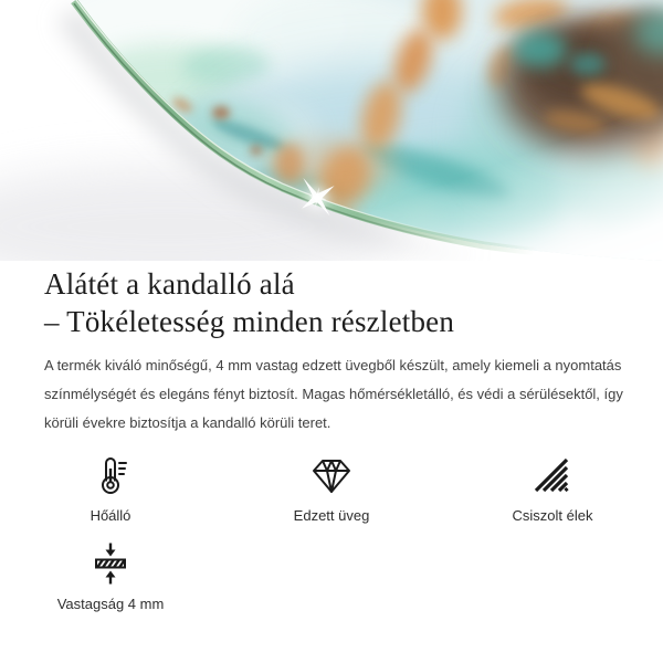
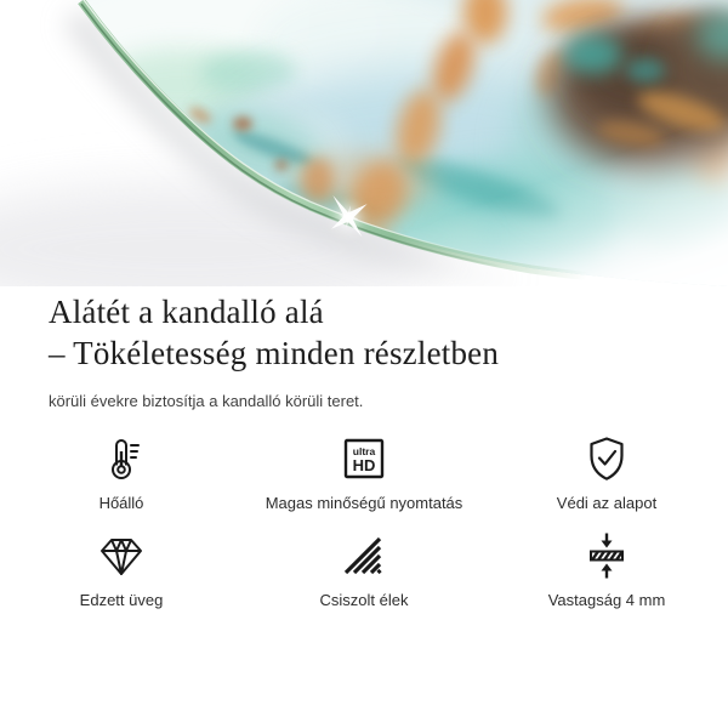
  Alátét a kandalló alá
  – Tökéletesség minden részletben
- A termék kiváló minőségű, 4 mm vastag edzett üvegből készült, amely kiemeli a nyomtatás
- színmélységét és elegáns fényt biztosít. Magas hőmérsékletálló, és védi a sérülésektől, így
  körüli évekre biztosítja a kandalló körüli teret.
  Hőálló
+ ultra
+ HD
+ Magas minőségű nyomtatás
+ Védi az alapot
  Edzett üveg
  Csiszolt élek
  Vastagság 4 mm
